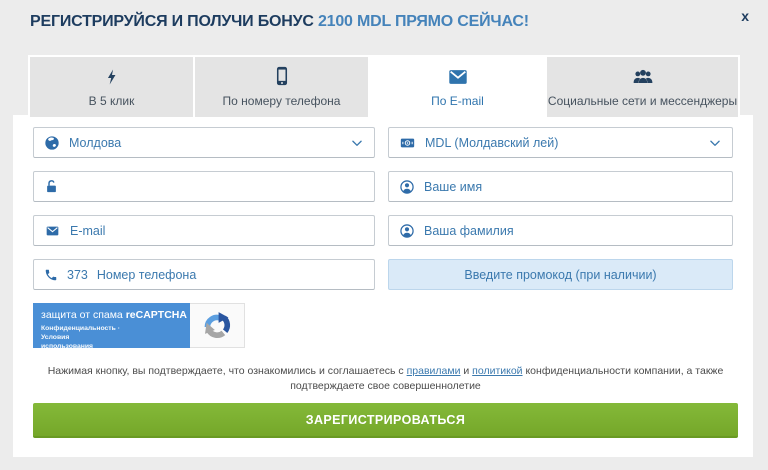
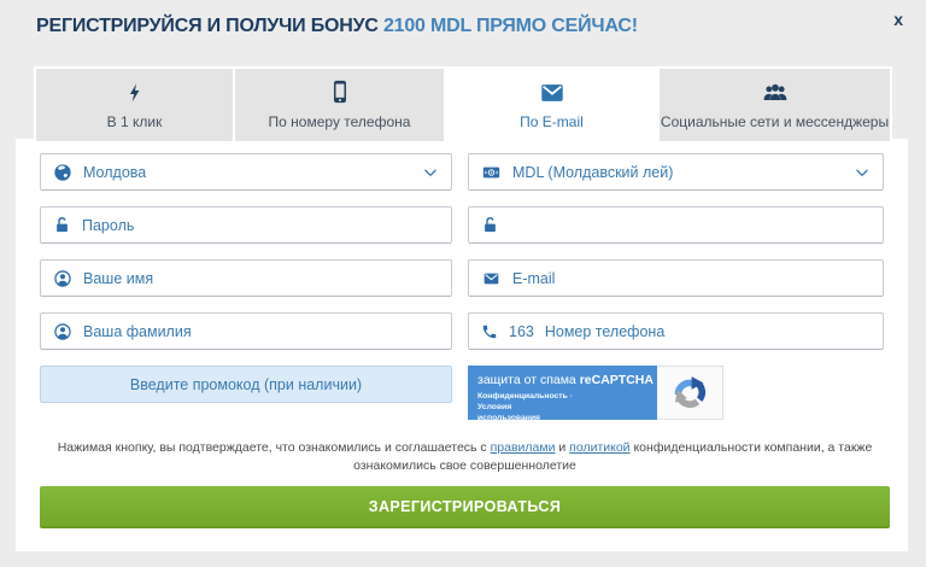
  РЕГИСТРИРУЙСЯ И ПОЛУЧИ БОНУС 2100 MDL ПРЯМО СЕЙЧАС!
  x
- В 5 клик
+ В 1 клик
  По номеру телефона
  По E-mail
  Социальные сети и мессенджеры
  Молдова
  MDL (Молдавский лей)
+ Пароль
  Ваше имя
  E-mail
  Ваша фамилия
- 373
+ 163
  Номер телефона
  Введите промокод (при наличии)
  защита от спама reCAPTCHA
- Нажимая кнопку, вы подтверждаете, что ознакомились и соглашаетесь с правилами и политикой конфиденциальности компании, а также подтверждаете свое совершеннолетие
+ Нажимая кнопку, вы подтверждаете, что ознакомились и соглашаетесь с правилами и политикой конфиденциальности компании, а также ознакомились свое совершеннолетие
  ЗАРЕГИСТРИРОВАТЬСЯ
